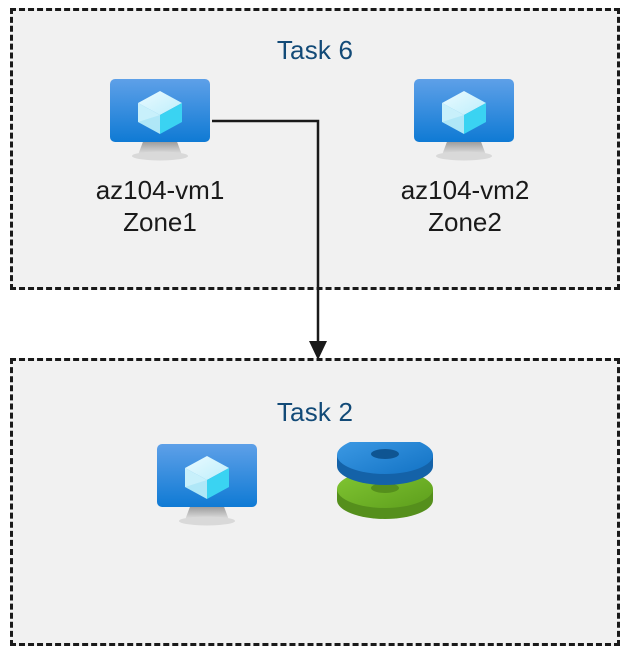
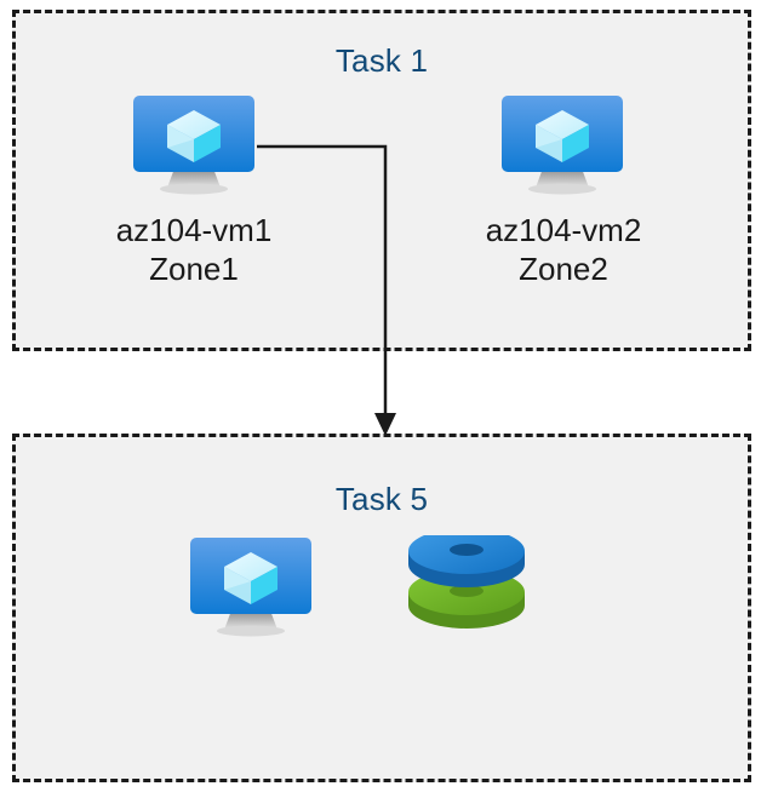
- Task 6
+ Task 1
  az104-vm1
  Zone1
  az104-vm2
  Zone2
- Task 2
+ Task 5
